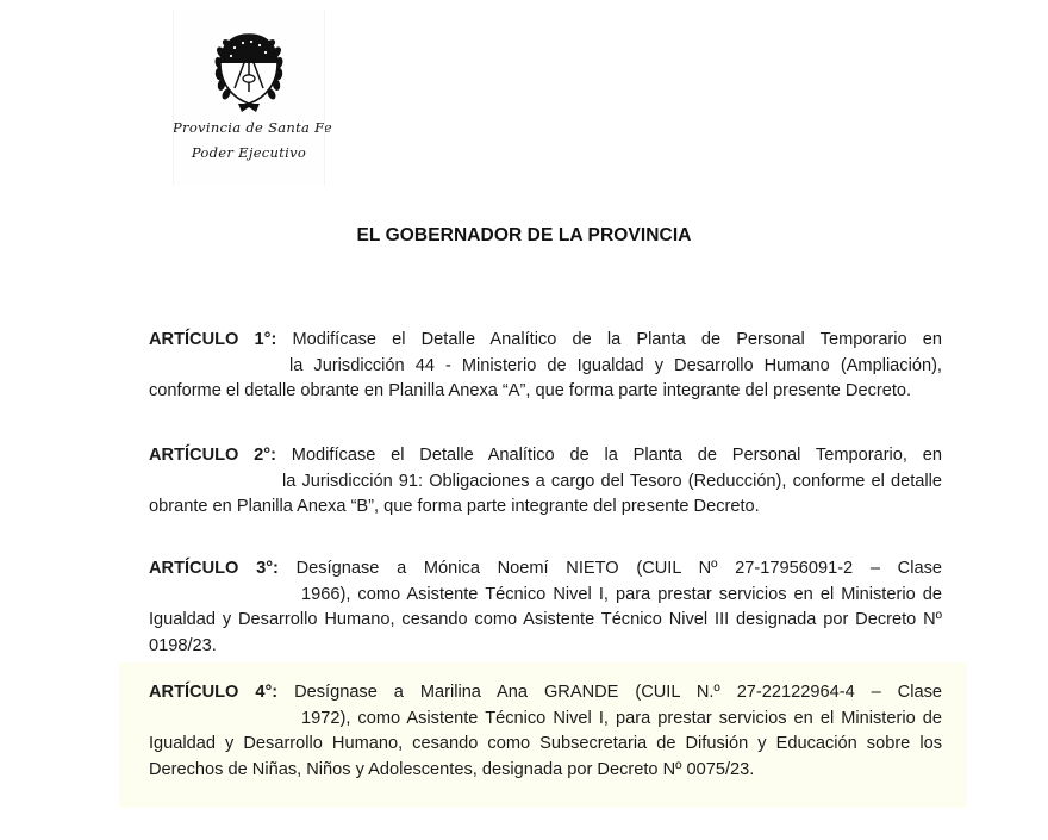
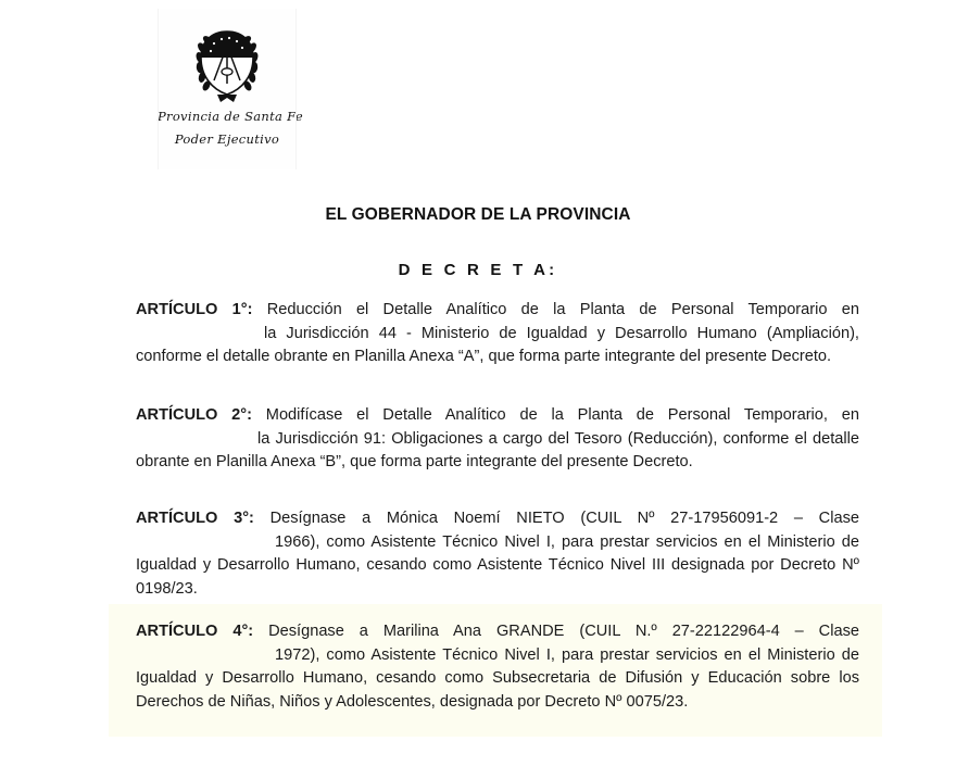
  Provincia de Santa Fe
  Poder Ejecutivo
  EL GOBERNADOR DE LA PROVINCIA
+ D E C R E T A:
- ARTÍCULO 1°: Modifícase el Detalle Analítico de la Planta de Personal Temporario en la Jurisdicción 44 - Ministerio de Igualdad y Desarrollo Humano (Ampliación), conforme el detalle obrante en Planilla Anexa “A”, que forma parte integrante del presente Decreto.
+ ARTÍCULO 1°: Reducción el Detalle Analítico de la Planta de Personal Temporario en la Jurisdicción 44 - Ministerio de Igualdad y Desarrollo Humano (Ampliación), conforme el detalle obrante en Planilla Anexa “A”, que forma parte integrante del presente Decreto.
  ARTÍCULO 2°: Modifícase el Detalle Analítico de la Planta de Personal Temporario, en la Jurisdicción 91: Obligaciones a cargo del Tesoro (Reducción), conforme el detalle obrante en Planilla Anexa “B”, que forma parte integrante del presente Decreto.
  ARTÍCULO 3°: Desígnase a Mónica Noemí NIETO (CUIL Nº 27-17956091-2 – Clase 1966), como Asistente Técnico Nivel I, para prestar servicios en el Ministerio de Igualdad y Desarrollo Humano, cesando como Asistente Técnico Nivel III designada por Decreto Nº 0198/23.
  ARTÍCULO 4°: Desígnase a Marilina Ana GRANDE (CUIL N.º 27-22122964-4 – Clase 1972), como Asistente Técnico Nivel I, para prestar servicios en el Ministerio de Igualdad y Desarrollo Humano, cesando como Subsecretaria de Difusión y Educación sobre los Derechos de Niñas, Niños y Adolescentes, designada por Decreto Nº 0075/23.
